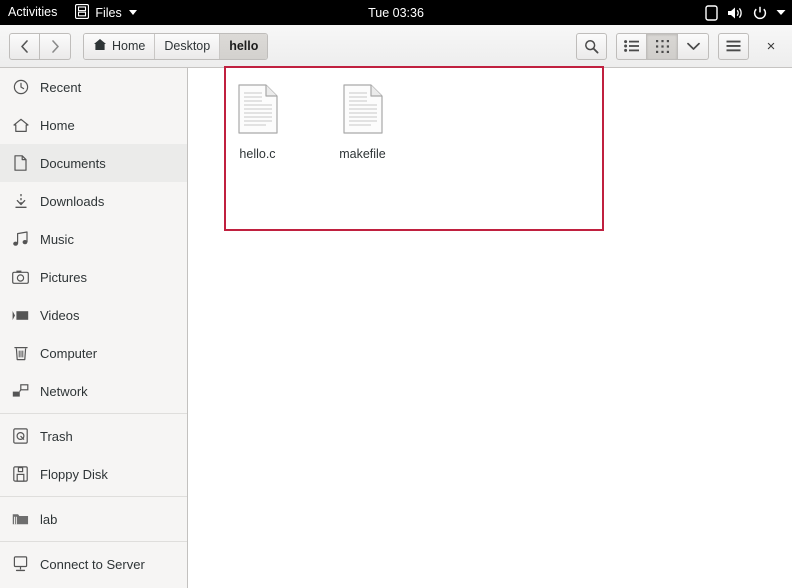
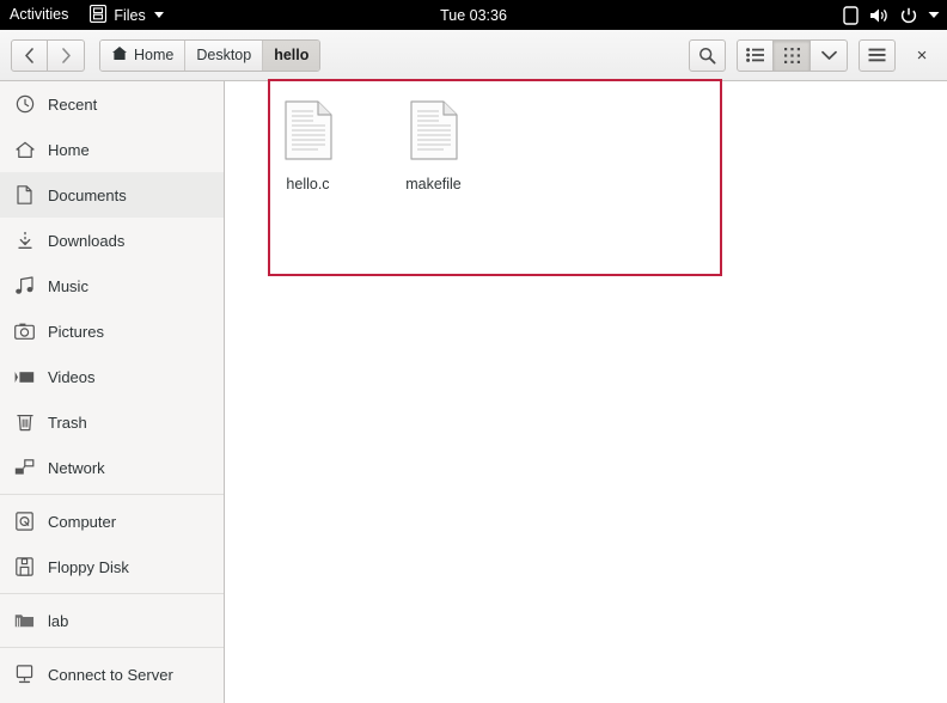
  Activities
  Files
  Tue 03:36
  Home
  Desktop
  hello
  ×
  Recent
  Home
  Documents
  Downloads
  Music
  Pictures
  Videos
- Computer
+ Trash
  Network
- Trash
+ Computer
  Floppy Disk
  lab
  Connect to Server
  hello.c
  makefile
